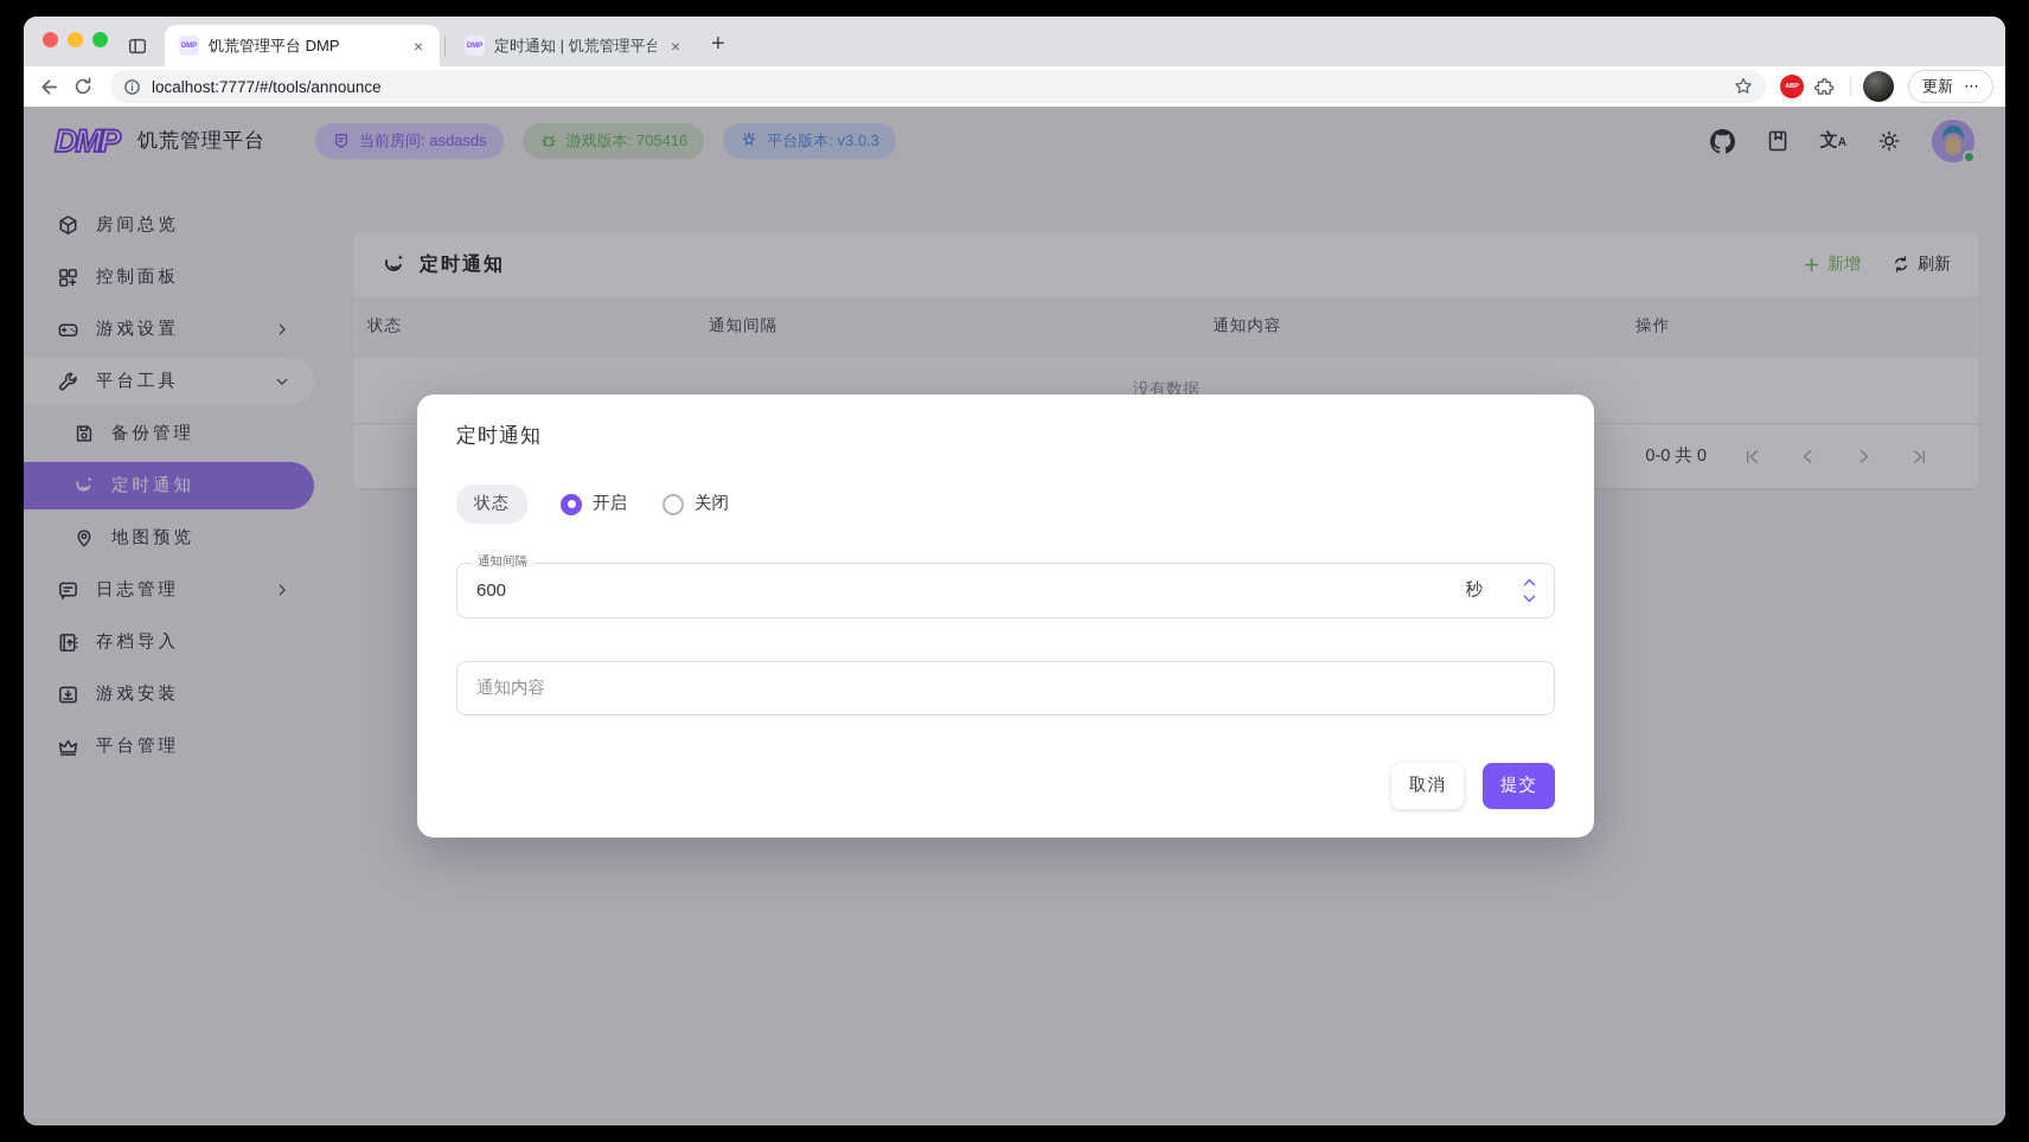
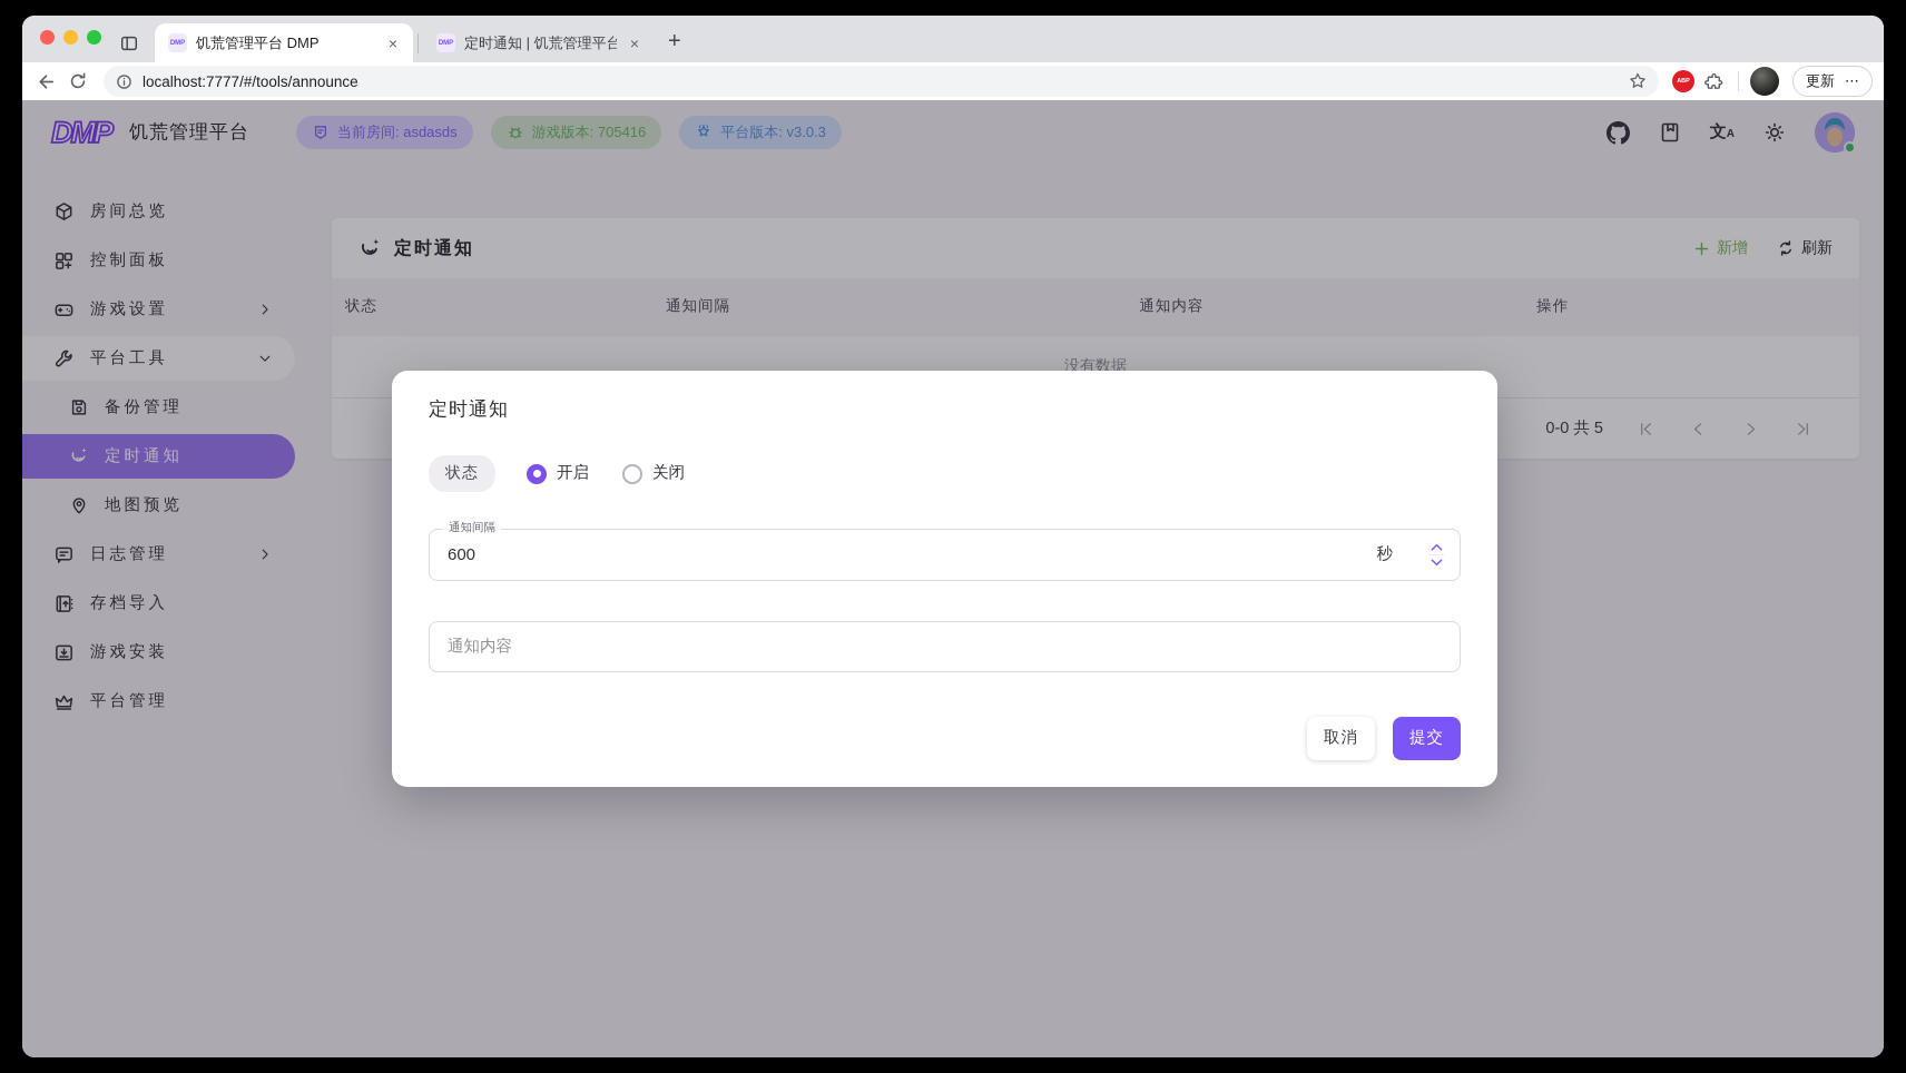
  饥荒管理平台 DMP
  ×
  定时通知 | 饥荒管理平台
  ×
  +
  localhost:7777/#/tools/announce
  更新
  ⋯
  DMP
  饥荒管理平台
  当前房间: asdasds
  游戏版本: 705416
  平台版本: v3.0.3
  文A
  房间总览
  控制面板
  游戏设置
  平台工具
  备份管理
  定时通知
  地图预览
  日志管理
  存档导入
  游戏安装
  平台管理
  定时通知
  新增
  刷新
  状态
  通知间隔
  通知内容
  操作
  没有数据
- 0-0 共 0
+ 0-0 共 5
  定时通知
  状态
  开启
  关闭
  通知间隔
  600
  秒
  通知内容
  取消
  提交
